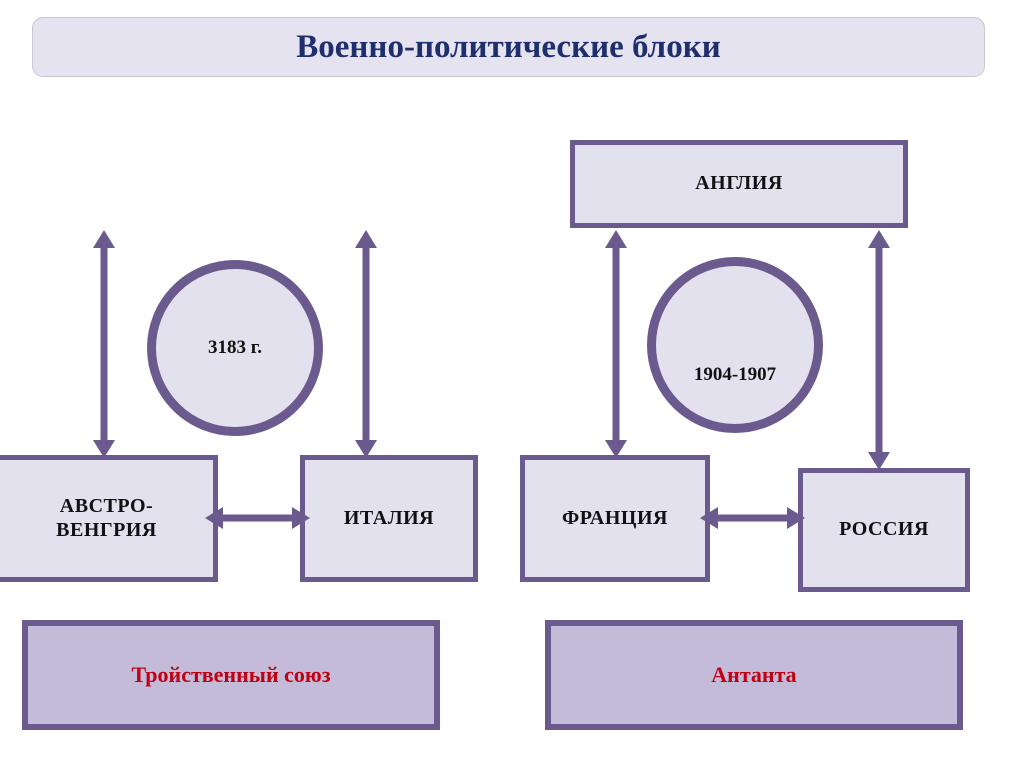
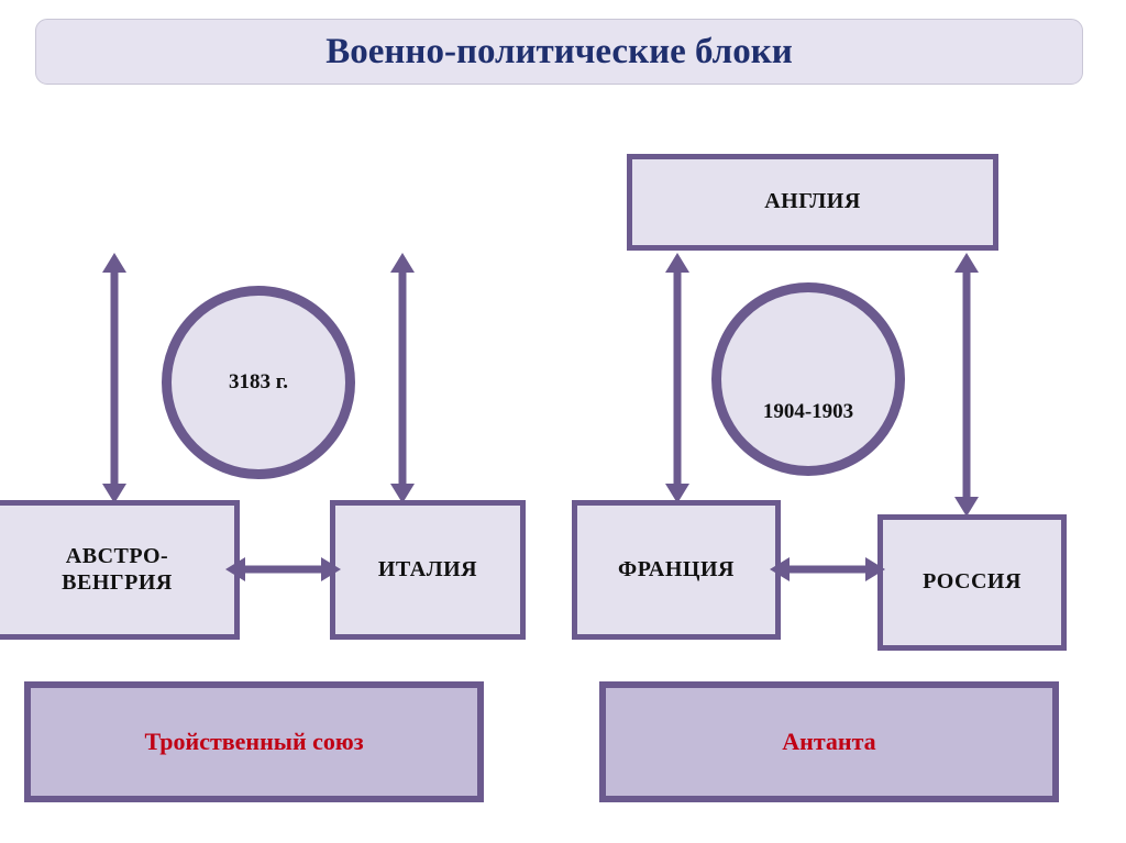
  Военно-политические блоки
  АНГЛИЯ
  3183 г.
- 1904-1907
+ 1904-1903
  АВСТРО-
  ВЕНГРИЯ
  ИТАЛИЯ
  ФРАНЦИЯ
  РОССИЯ
  Тройственный союз
  Антанта
